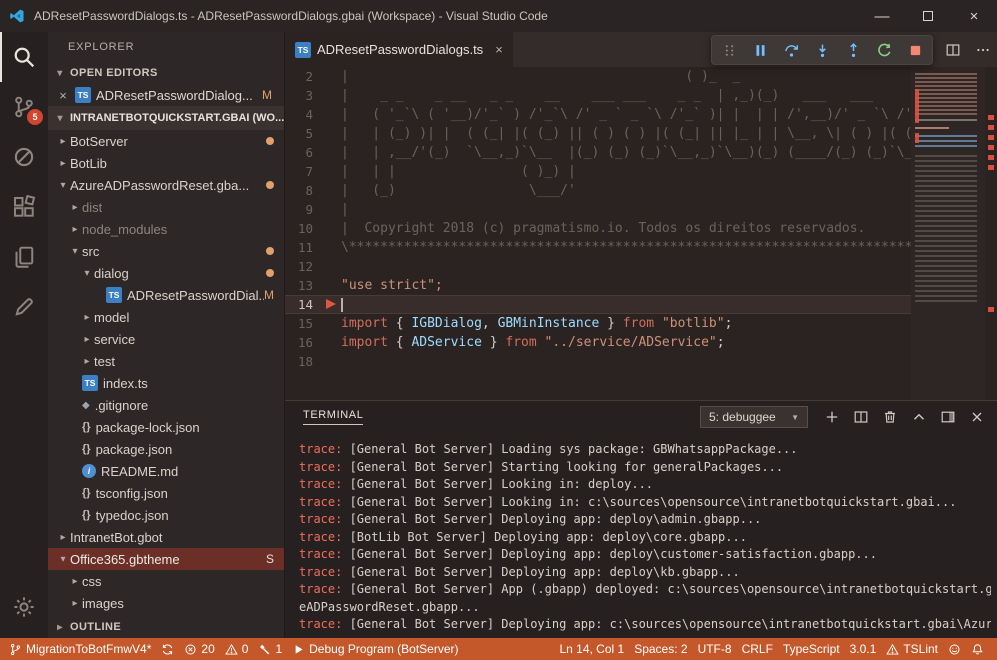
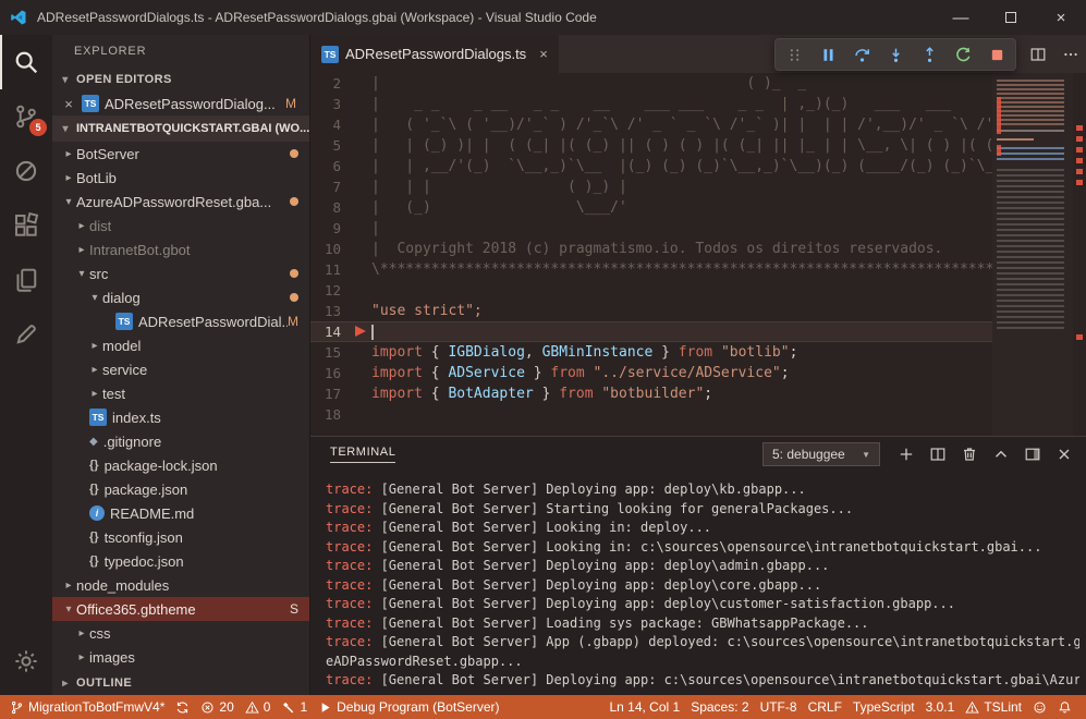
  ADResetPasswordDialogs.ts - ADResetPasswordDialogs.gbai (Workspace) - Visual Studio Code
  —
  ×
  5
  EXPLORER
  ▾
  OPEN EDITORS
  ×
  TS
  ADResetPasswordDialog...
  M
  ▾
  INTRANETBOTQUICKSTART.GBAI (WO...
  ▸
  BotServer
  ▸
  BotLib
  ▾
  AzureADPasswordReset.gba...
  ▸
  dist
  ▸
- node_modules
+ IntranetBot.gbot
  ▾
  src
  ▾
  dialog
  TS
  ADResetPasswordDial..
  M
  ▸
  model
  ▸
  service
  ▸
  test
  TS
  index.ts
  ◆
  .gitignore
  {}
  package-lock.json
  {}
  package.json
  i
  README.md
  {}
  tsconfig.json
  {}
  typedoc.json
  ▸
- IntranetBot.gbot
+ node_modules
  ▾
  Office365.gbtheme
  S
  ▸
  css
  ▸
  images
  ▸
  OUTLINE
  TS
  ADResetPasswordDialogs.ts
  ×
  2
  | ( )_ _
  3
  | _ _ _ __ _ _ __ ___ ___ _ _ | ,_)(_) ___ ___
  4
  | ( '_`\ ( '__)/'_` ) /'_`\ /' _ ` _ `\ /'_` )| | | | /',__)/' _ `\ /'
  5
  | | (_) )| | ( (_| |( (_) || ( ) ( ) |( (_| || |_ | | \__, \| ( ) |( (
  6
  | | ,__/'(_) `\__,_)`\__ |(_) (_) (_)`\__,_)`\__)(_) (____/(_) (_)`\_
  7
  | | | ( )_) |
  8
  | (_) \___/'
  9
  10
  | Copyright 2018 (c) pragmatismo.io. Todos os direitos reservados.
  11
  \************************************************************************
  12
  13
  "use strict";
  14
  15
  import { IGBDialog, GBMinInstance } from "botlib";
  16
  import { ADService } from "../service/ADService";
+ 17
+ import { BotAdapter } from "botbuilder";
  18
  TERMINAL
  5: debuggee
  ▼
- trace: [General Bot Server] Loading sys package: GBWhatsappPackage...
+ trace: [General Bot Server] Deploying app: deploy\kb.gbapp...
  trace: [General Bot Server] Starting looking for generalPackages...
  trace: [General Bot Server] Looking in: deploy...
  trace: [General Bot Server] Looking in: c:\sources\opensource\intranetbotquickstart.gbai...
  trace: [General Bot Server] Deploying app: deploy\admin.gbapp...
- trace: [BotLib Bot Server] Deploying app: deploy\core.gbapp...
+ trace: [General Bot Server] Deploying app: deploy\core.gbapp...
  trace: [General Bot Server] Deploying app: deploy\customer-satisfaction.gbapp...
- trace: [General Bot Server] Deploying app: deploy\kb.gbapp...
+ trace: [General Bot Server] Loading sys package: GBWhatsappPackage...
  trace: [General Bot Server] App (.gbapp) deployed: c:\sources\opensource\intranetbotquickstart.g
  eADPasswordReset.gbapp...
  trace: [General Bot Server] Deploying app: c:\sources\opensource\intranetbotquickstart.gbai\Azur
  MigrationToBotFmwV4*
  20
  0
  1
  Debug Program (BotServer)
  Ln 14, Col 1
  Spaces: 2
  UTF-8
  CRLF
  TypeScript
  3.0.1
  TSLint
